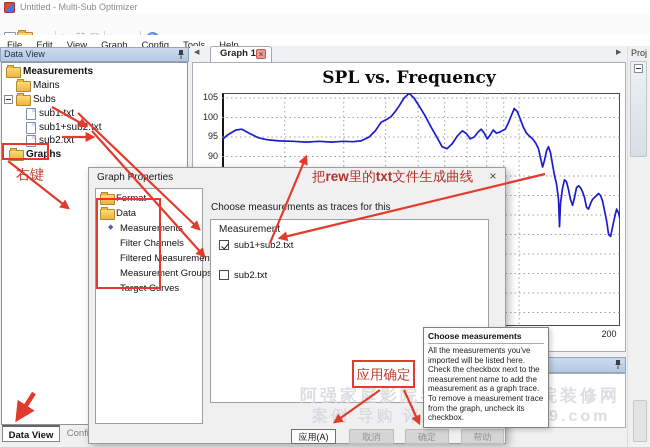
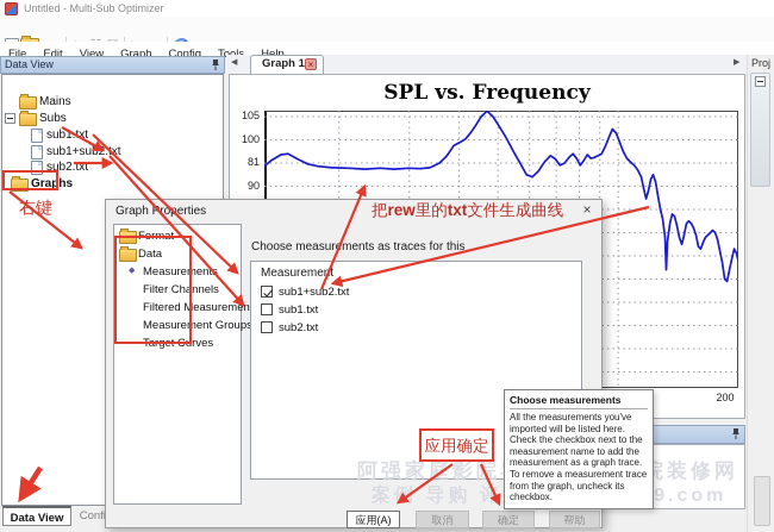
  Untitled - Multi-Sub Optimizer
  File Edit View Graph Config T
  Data View
- Measurements
  Mains
  Subs
  sub1xt
  sub1+sub2.xt
  sub2.txt
  Graphs
  Data View
  Graph 1
  ×
  SPL vs. Frequency
  105
  100
- 95
+ 81
  90
  200
  Proj
  Graph Proerties
  ×
  Format
  Data
  Measurement
  Filter Channels
  Filtered Measuremen
  Measurement Group
  Target Curves
  Choose measurments as traces for this
  Measuremet
  sub1+sub2.txt
+ sub1.txt
  sub2.txt
  应用(A)
  取消
  确定
  帮助
  Choose measurements
  All the measurements you've imported will be listed here. Check the checkbox next to the measurement name to add the measurement as a graph trace. To remove a measurement trace from the graph, uncheck its checkbox.
  应用确定
  右键
  把rew里的txt文件生成曲线
